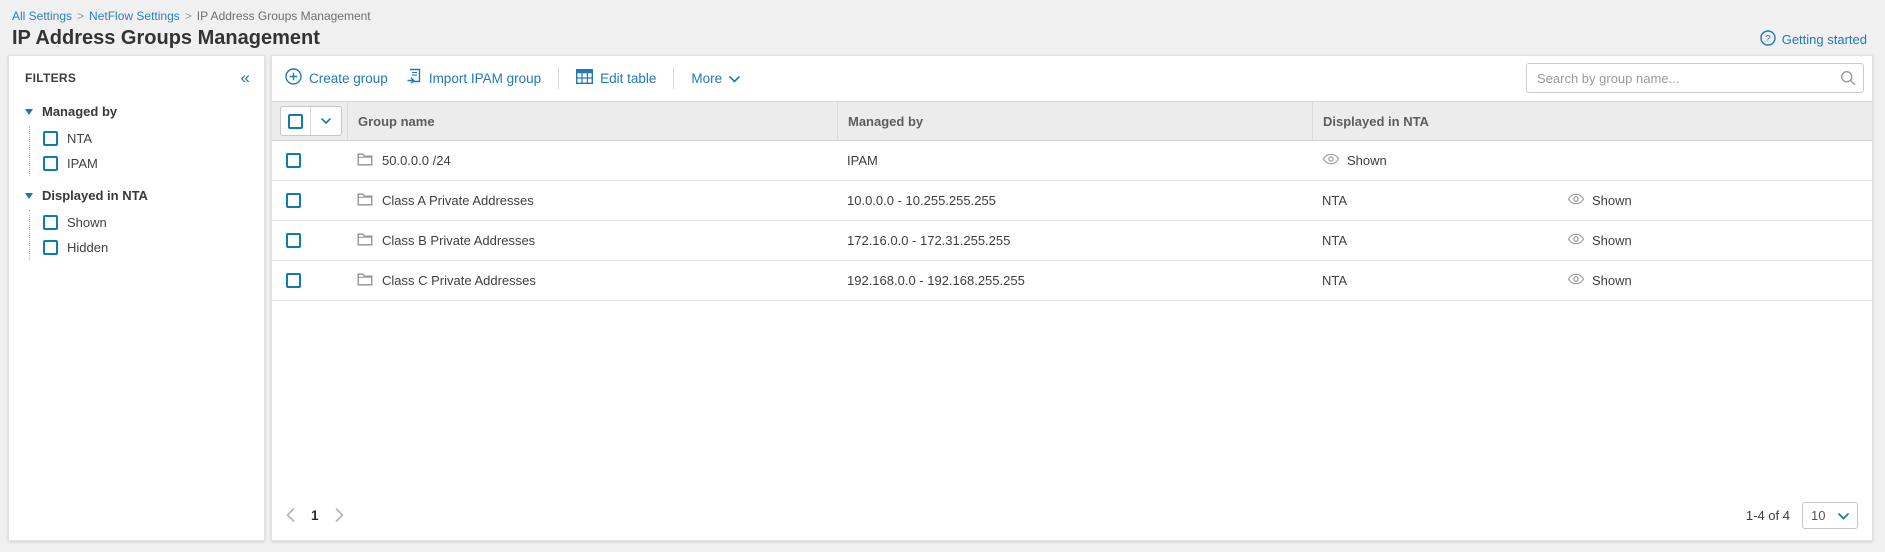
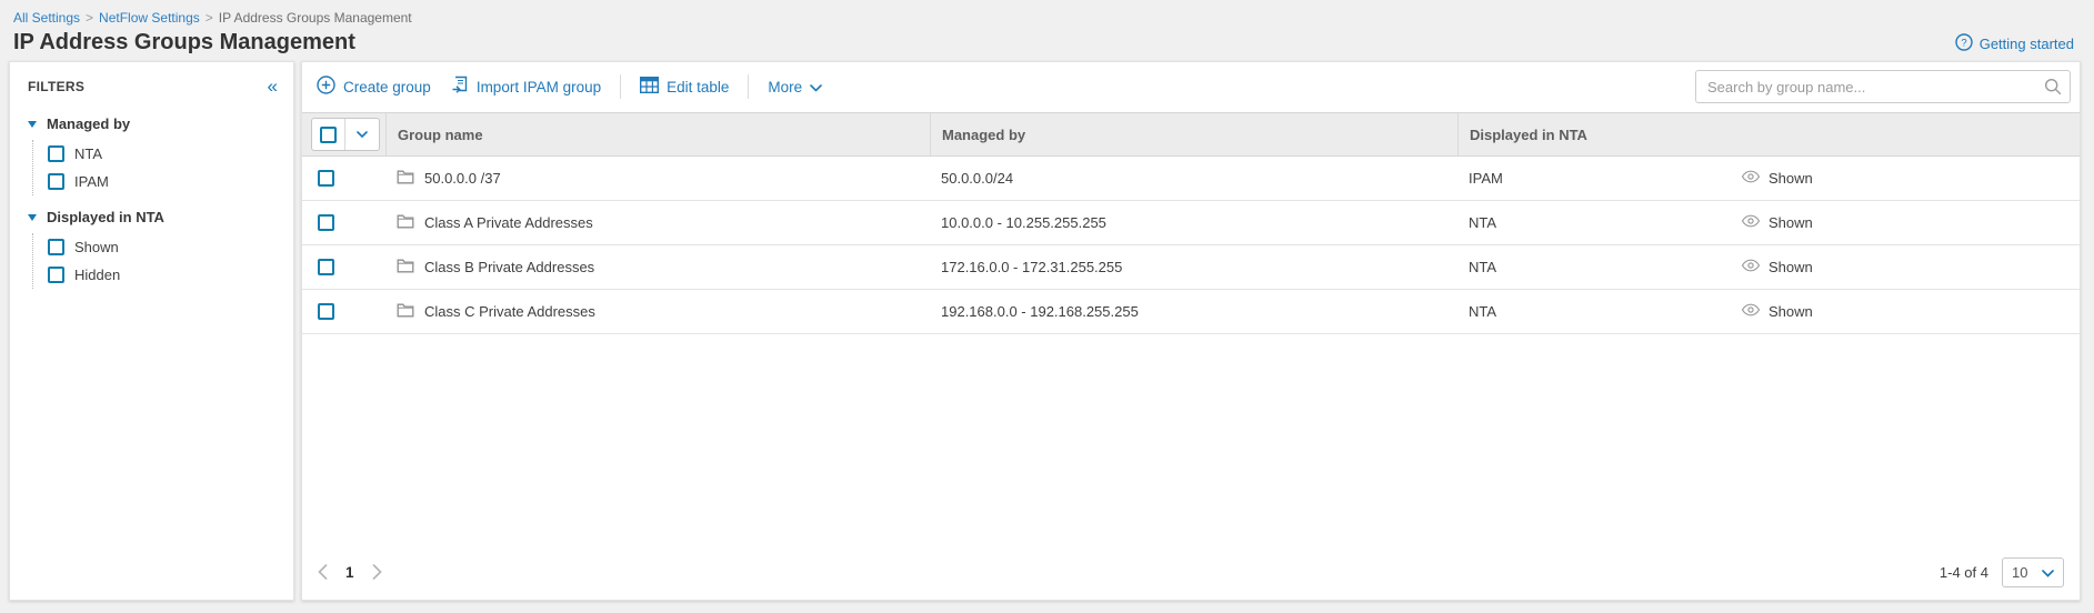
  All Settings
  >
  NetFlow Settings
  >
  IP Address Groups Management
  IP Address Groups Management
  ?
  Getting started
  FILTERS
  «
  Managed by
  NTA
  IPAM
  Displayed in NTA
  Shown
  Hidden
  Create group
  Import IPAM group
  Edit table
  More
  Search by group name...
  Group name
  Managed by
  Displayed in NTA
- 50.0.0.0 /24
+ 50.0.0.0 /37
+ 50.0.0.0/24
  IPAM
  Shown
  Class A Private Addresses
  10.0.0.0 - 10.255.255.255
  NTA
  Shown
  Class B Private Addresses
  172.16.0.0 - 172.31.255.255
  NTA
  Shown
  Class C Private Addresses
  192.168.0.0 - 192.168.255.255
  NTA
  Shown
  1
  1-4 of 4
  10
